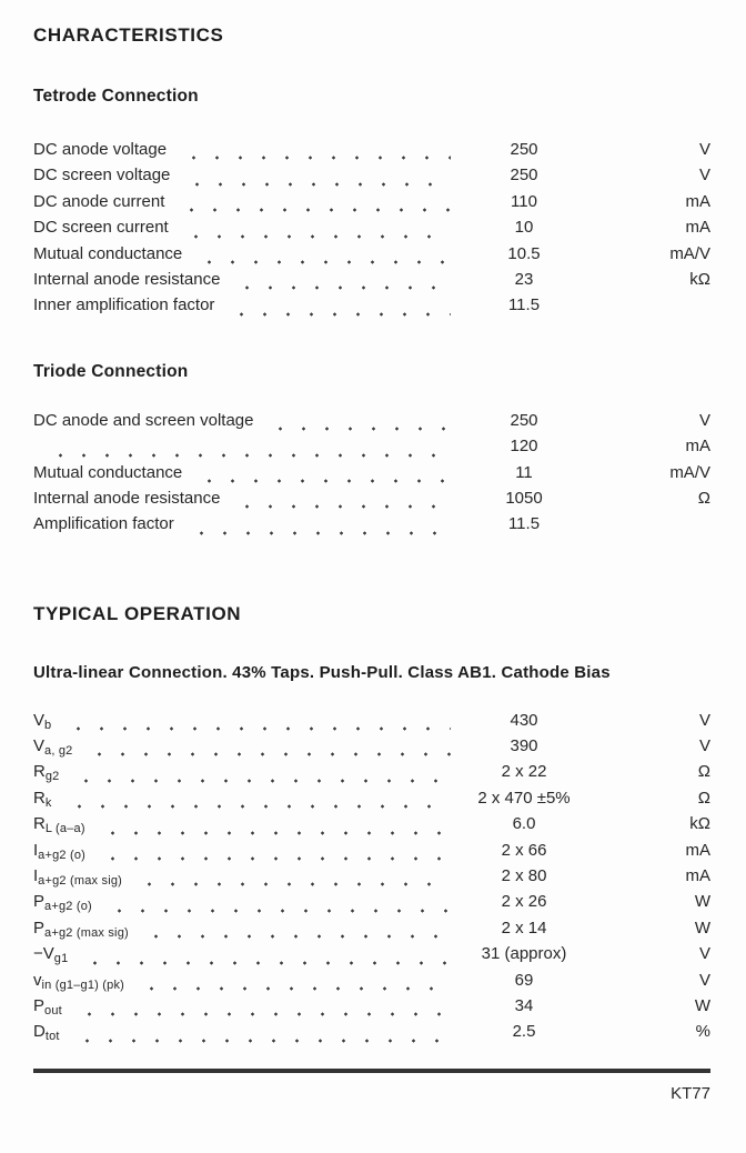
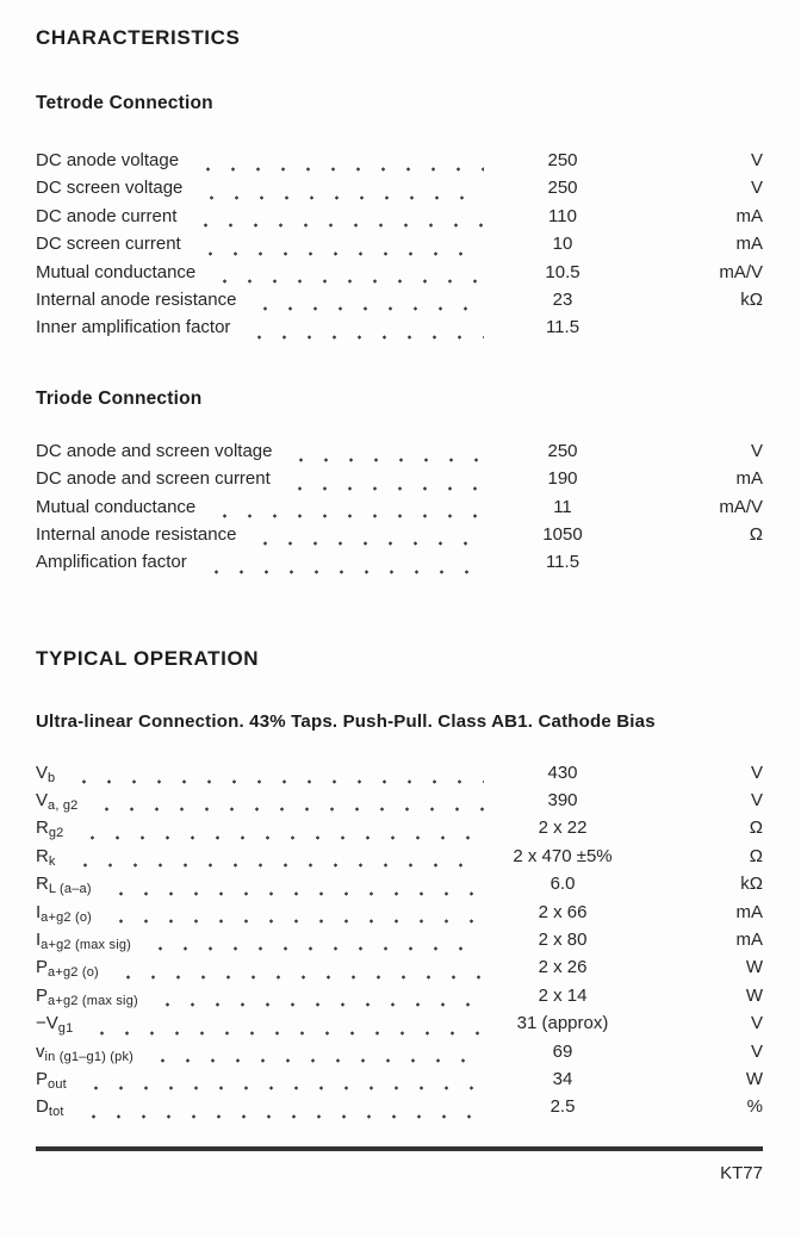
  CHARACTERISTICS
  Tetrode Connection
  DC anode voltage
  250
  V
  DC screen voltage
  250
  V
  DC anode current
  110
  mA
  DC screen current
  10
  mA
  Mutual conductance
  10.5
  mA/V
  Internal anode resistance
  23
  kΩ
  Inner amplification factor
  11.5
  Triode Connection
  DC anode and screen voltage
  250
  V
+ DC anode and screen current
- 120
+ 190
  mA
  Mutual conductance
  11
  mA/V
  Internal anode resistance
  1050
  Ω
  Amplification factor
  11.5
  TYPICAL OPERATION
  Ultra-linear Connection. 43% Taps. Push-Pull. Class AB1. Cathode Bias
  Vb
  430
  V
  Va, g2
  390
  V
  Rg2
  2 x 22
  Ω
  Rk
  2 x 470 ±5%
  Ω
  RL (a–a)
  6.0
  kΩ
  Ia+g2 (o)
  2 x 66
  mA
  Ia+g2 (max sig)
  2 x 80
  mA
  Pa+g2 (o)
  2 x 26
  W
  Pa+g2 (max sig)
  2 x 14
  W
  −Vg1
  31 (approx)
  V
  vin (g1–g1) (pk)
  69
  V
  Pout
  34
  W
  Dtot
  2.5
  %
  KT77
